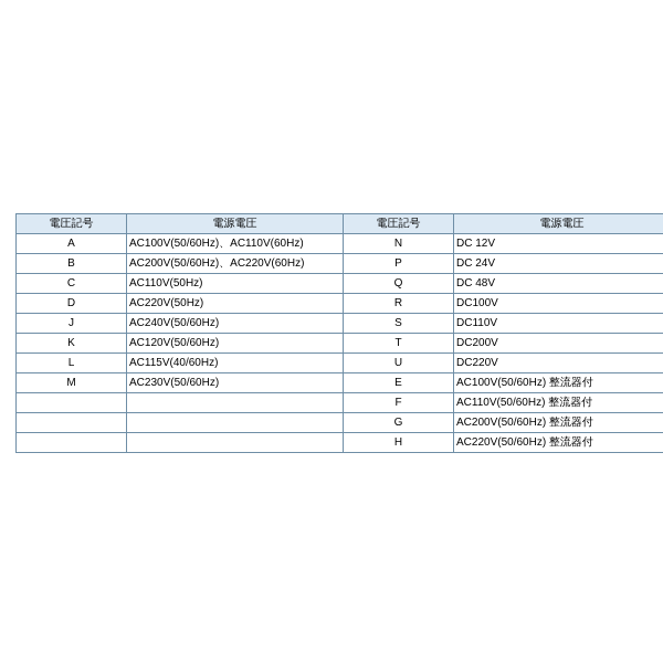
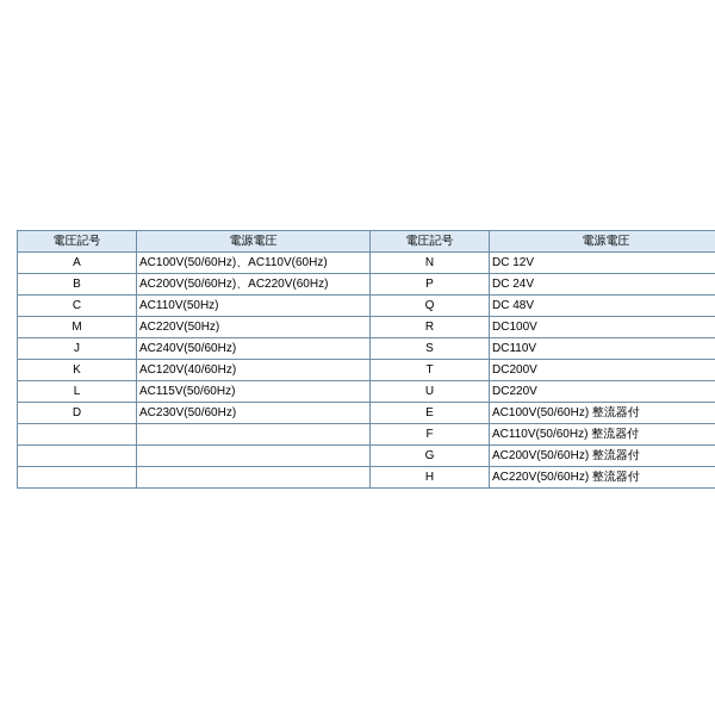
  電圧記号	電源電圧	電圧記号	電源電圧
  A	AC100V(50/60Hz)、AC110V(60Hz)	N	DC 12V
  B	AC200V(50/60Hz)、AC220V(60Hz)	P	DC 24V
  C	AC110V(50Hz)	Q	DC 48V
- D	AC220V(50Hz)	R	DC100V
+ M	AC220V(50Hz)	R	DC100V
  J	AC240V(50/60Hz)	S	DC110V
- K	AC120V(50/60Hz)	T	DC200V
+ K	AC120V(40/60Hz)	T	DC200V
- L	AC115V(40/60Hz)	U	DC220V
+ L	AC115V(50/60Hz)	U	DC220V
- M	AC230V(50/60Hz)	E	AC100V(50/60Hz) 整流器付
+ D	AC230V(50/60Hz)	E	AC100V(50/60Hz) 整流器付
  		F	AC110V(50/60Hz) 整流器付
  		G	AC200V(50/60Hz) 整流器付
  		H	AC220V(50/60Hz) 整流器付
